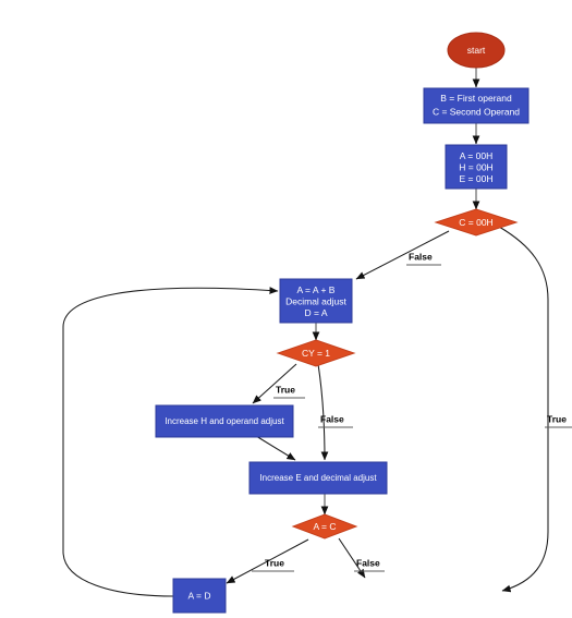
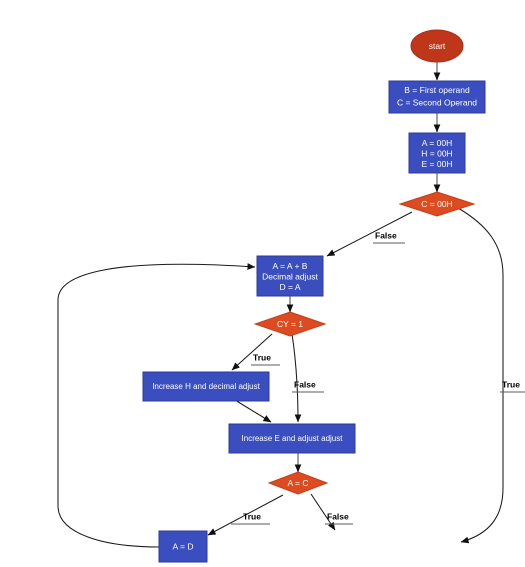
  False
  True
  True
  False
  True
  False
  start
  B = First operand
  C = Second Operand
  A = 00H
  H = 00H
  E = 00H
  C = 00H
  A = A + B
  Decimal adjust
  D = A
  CY = 1
- Increase H and operand adjust
+ Increase H and decimal adjust
- Increase E and decimal adjust
+ Increase E and adjust adjust
  A = C
  A = D
